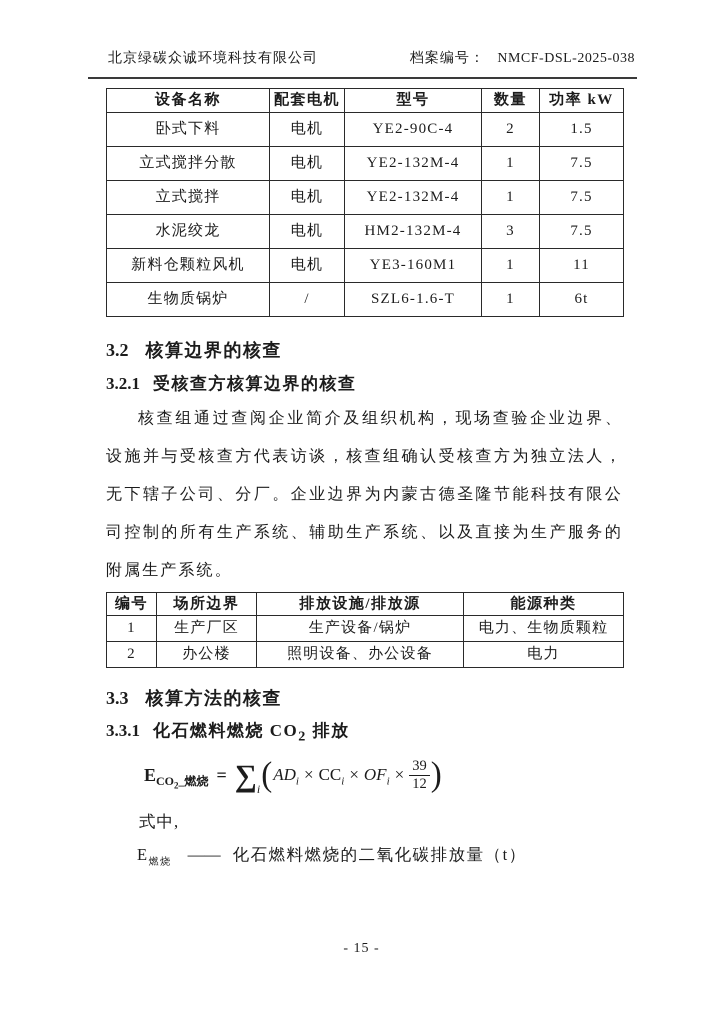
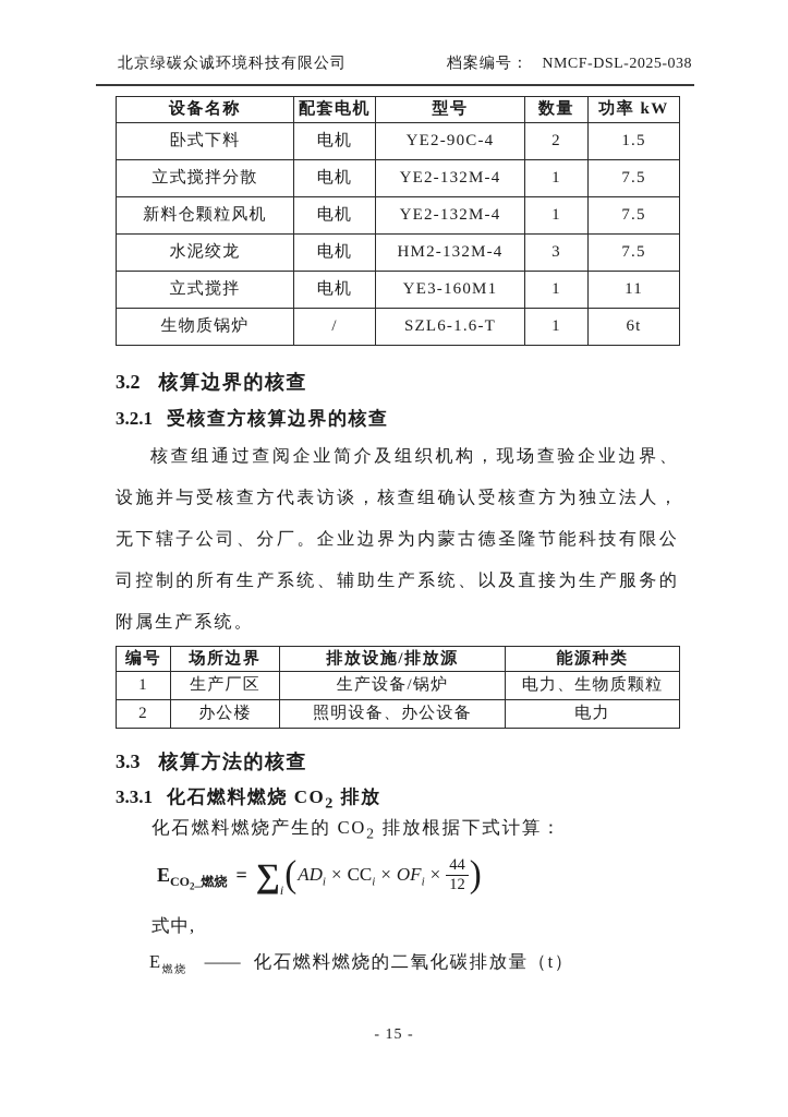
  北京绿碳众诚环境科技有限公司
  档案编号： NMCF-DSL-2025-038
  设备名称	配套电机	型号	数量	功率 kW
  卧式下料	电机	YE2-90C-4	2	1.5
  立式搅拌分散	电机	YE2-132M-4	1	7.5
- 立式搅拌	电机	YE2-132M-4	1	7.5
+ 新料仓颗粒风机	电机	YE2-132M-4	1	7.5
  水泥绞龙	电机	HM2-132M-4	3	7.5
- 新料仓颗粒风机	电机	YE3-160M1	1	11
+ 立式搅拌	电机	YE3-160M1	1	11
  生物质锅炉	/	SZL6-1.6-T	1	6t
  3.2 核算边界的核查
  3.2.1 受核查方核算边界的核查
  核查组通过查阅企业简介及组织机构，现场查验企业边界、设施并与受核查方代表访谈，核查组确认受核查方为独立法人，无下辖子公司、分厂。企业边界为内蒙古德圣隆节能科技有限公司控制的所有生产系统、辅助生产系统、以及直接为生产服务的附属生产系统。
  编号	场所边界	排放设施/排放源	能源种类
  1	生产厂区	生产设备/锅炉	电力、生物质颗粒
  2	办公楼	照明设备、办公设备	电力
  3.3 核算方法的核查
  3.3.1 化石燃料燃烧 CO2 排放
+ 化石燃料燃烧产生的 CO2 排放根据下式计算：
  ECO2_燃烧
  =
  ∑i
  (
  ADi
  ×
  CCi
  ×
  OFi
  ×
- 39
+ 44
  12
  )
  式中,
  E燃烧—— 化石燃料燃烧的二氧化碳排放量（t）
  - 15 -
